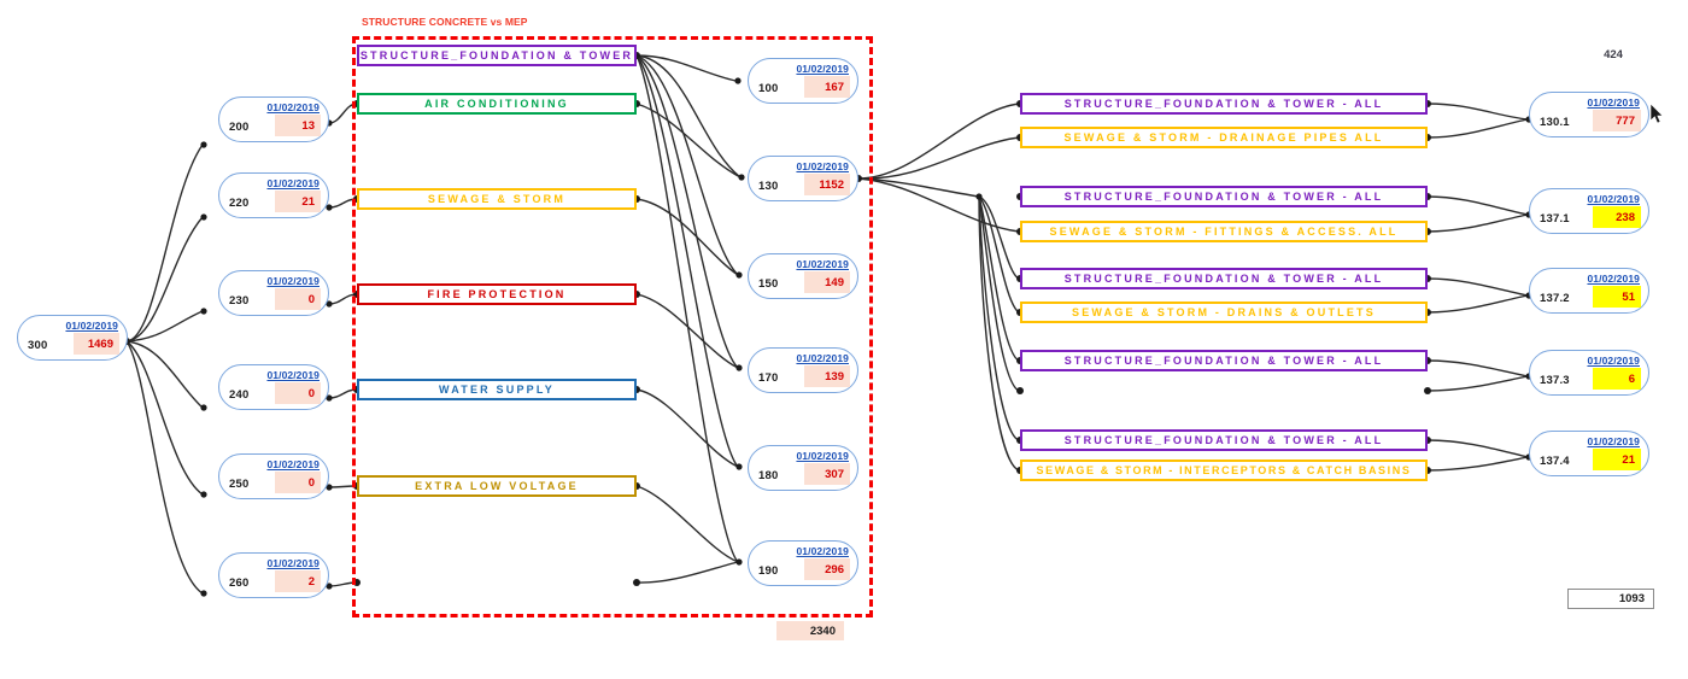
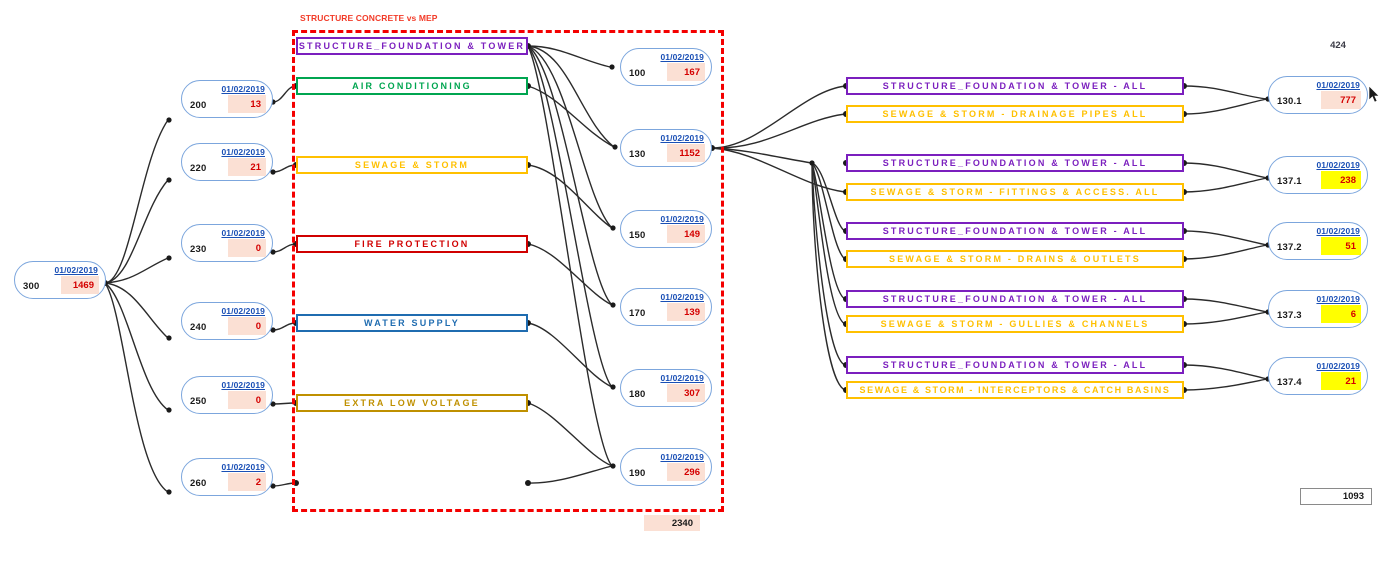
  STRUCTURE CONCRETE vs MEP
  01/02/2019
  1469
  300
  01/02/2019
  13
  200
  01/02/2019
  21
  220
  01/02/2019
  0
  230
  01/02/2019
  0
  240
  01/02/2019
  0
  250
  01/02/2019
  2
  260
  STRUCTURE_FOUNDATION & TOWER
  AIR CONDITIONING
  SEWAGE & STORM
  FIRE PROTECTION
  WATER SUPPLY
  EXTRA LOW VOLTAGE
  01/02/2019
  167
  100
  01/02/2019
  1152
  130
  01/02/2019
  149
  150
  01/02/2019
  139
  170
  01/02/2019
  307
  180
  01/02/2019
  296
  190
  STRUCTURE_FOUNDATION & TOWER - ALL
  SEWAGE & STORM - DRAINAGE PIPES ALL
  STRUCTURE_FOUNDATION & TOWER - ALL
  SEWAGE & STORM - FITTINGS & ACCESS. ALL
  STRUCTURE_FOUNDATION & TOWER - ALL
  SEWAGE & STORM - DRAINS & OUTLETS
  STRUCTURE_FOUNDATION & TOWER - ALL
+ SEWAGE & STORM - GULLIES & CHANNELS
  STRUCTURE_FOUNDATION & TOWER - ALL
  SEWAGE & STORM - INTERCEPTORS & CATCH BASINS
  01/02/2019
  777
  130.1
  01/02/2019
  238
  137.1
  01/02/2019
  51
  137.2
  01/02/2019
  6
  137.3
  01/02/2019
  21
  137.4
  424
  2340
  1093
